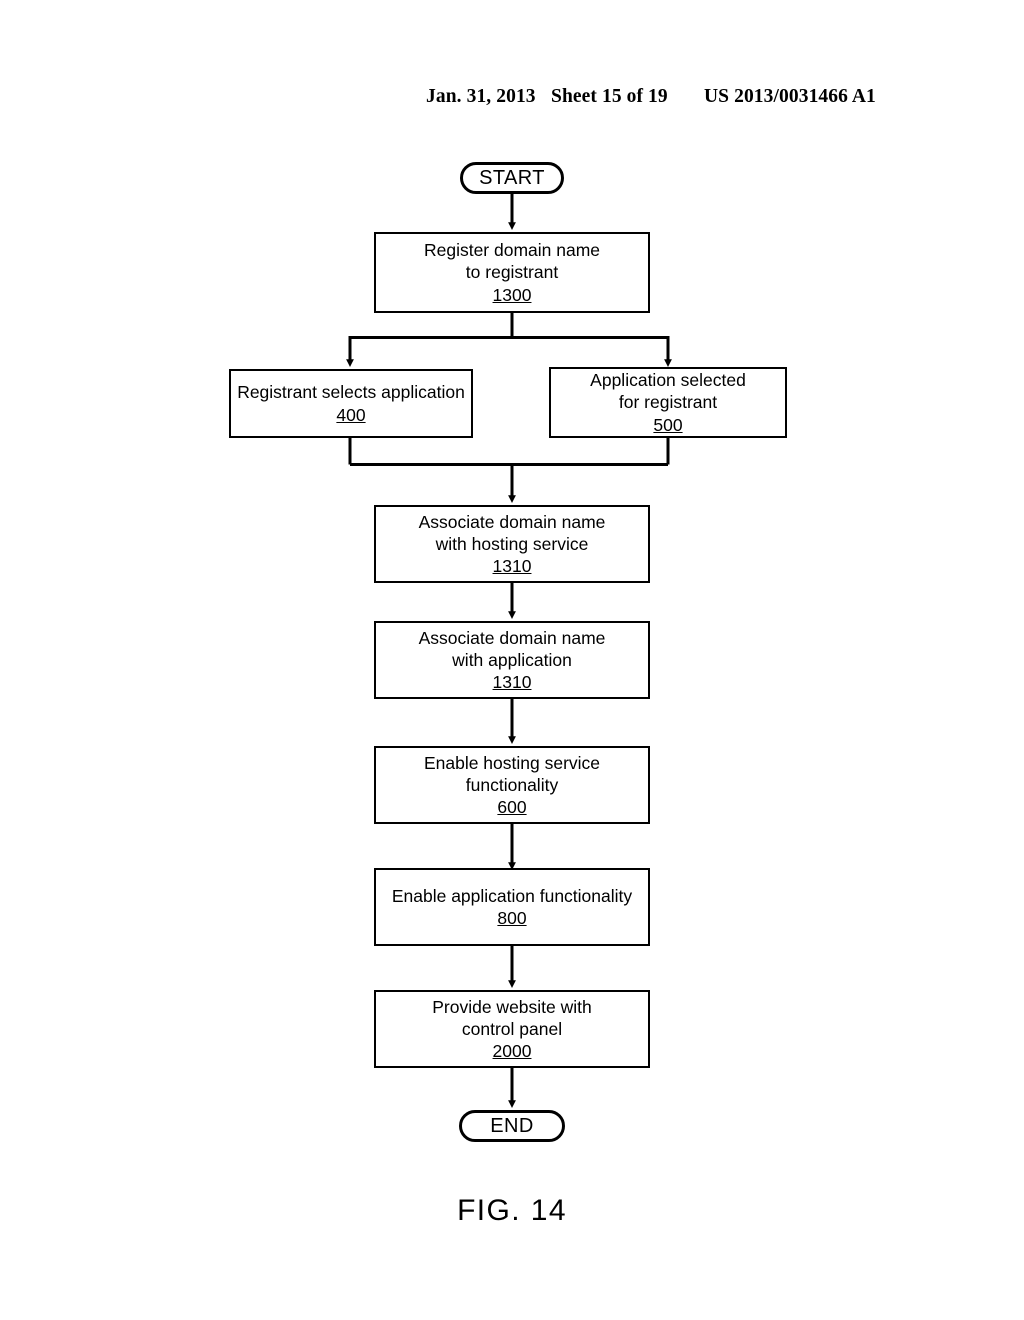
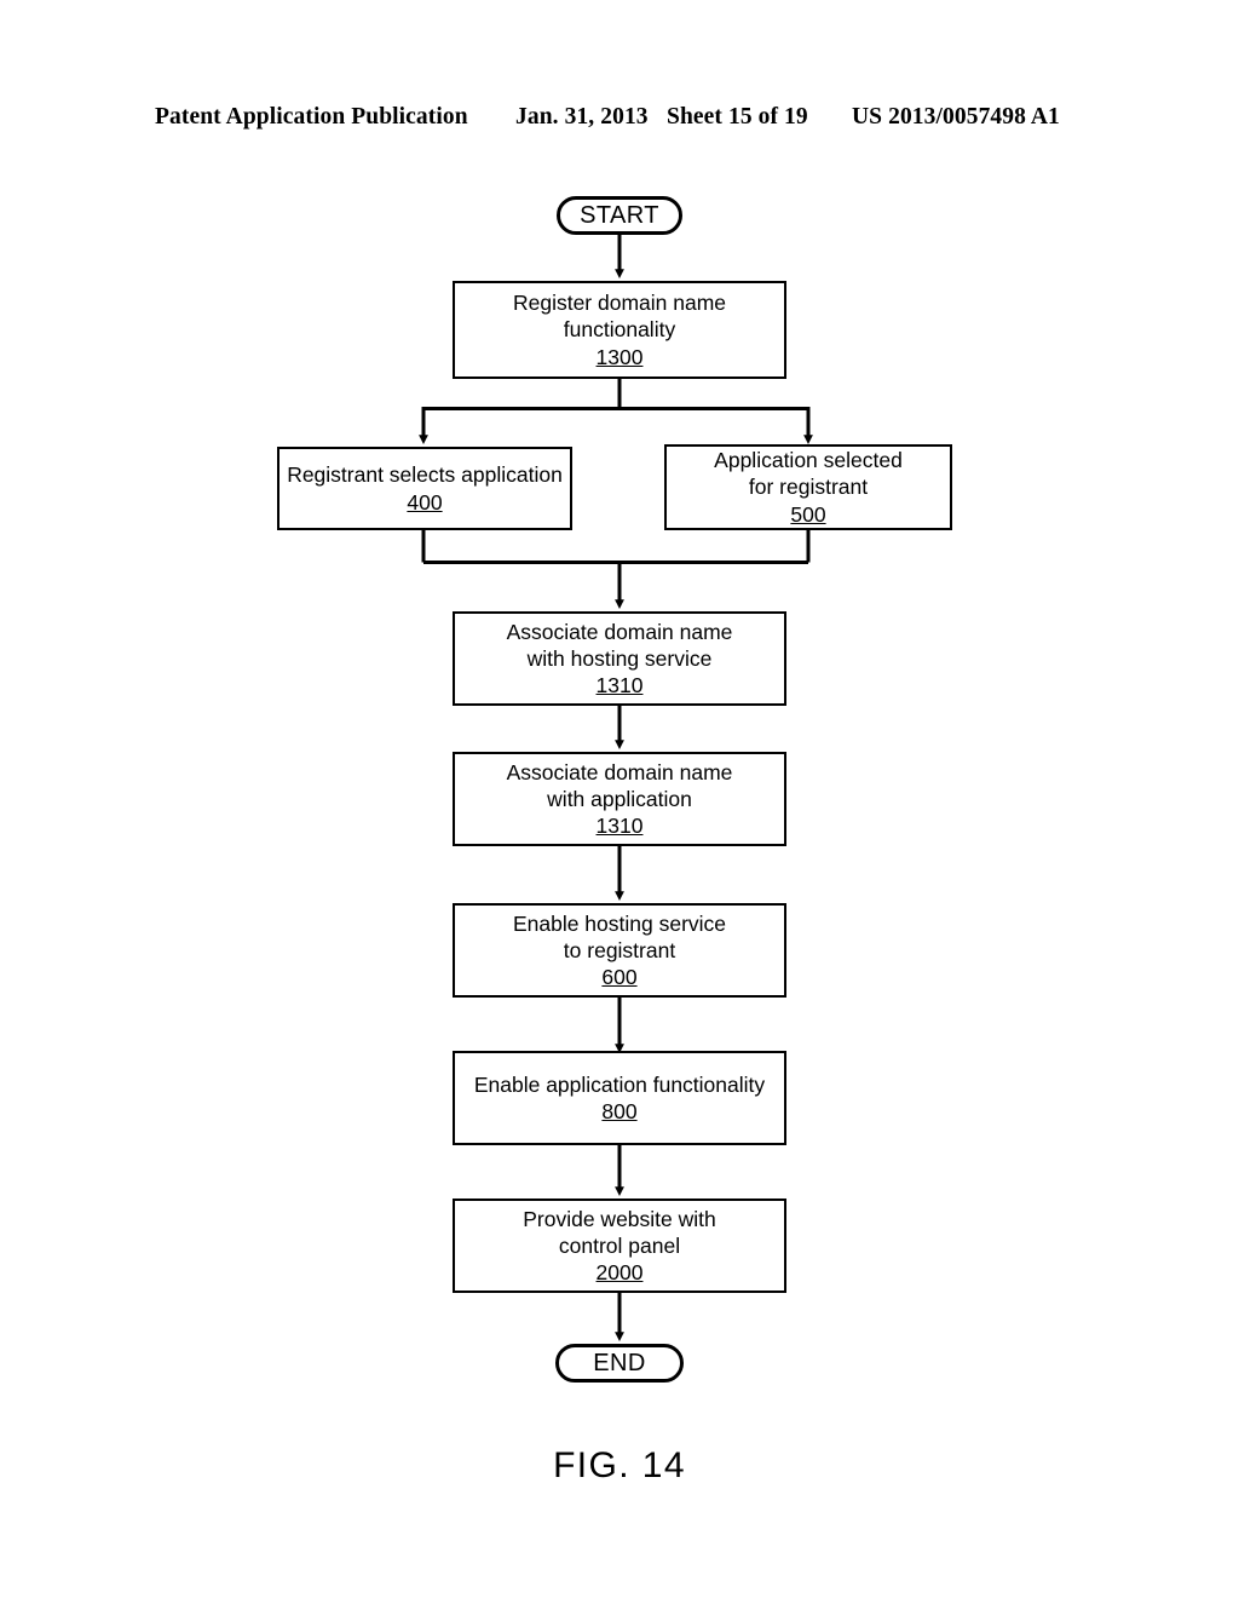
+ Patent Application Publication
  Jan. 31, 2013
  Sheet 15 of 19
- US 2013/0031466 A1
+ US 2013/0057498 A1
  START
  Register domain name
- to registrant
+ functionality
  1300
  Registrant selects application
  400
  Application selected
  for registrant
  500
  Associate domain name
  with hosting service
  1310
  Associate domain name
  with application
  1310
  Enable hosting service
- functionality
+ to registrant
  600
  Enable application functionality
  800
  Provide website with
  control panel
  2000
  END
  FIG. 14
